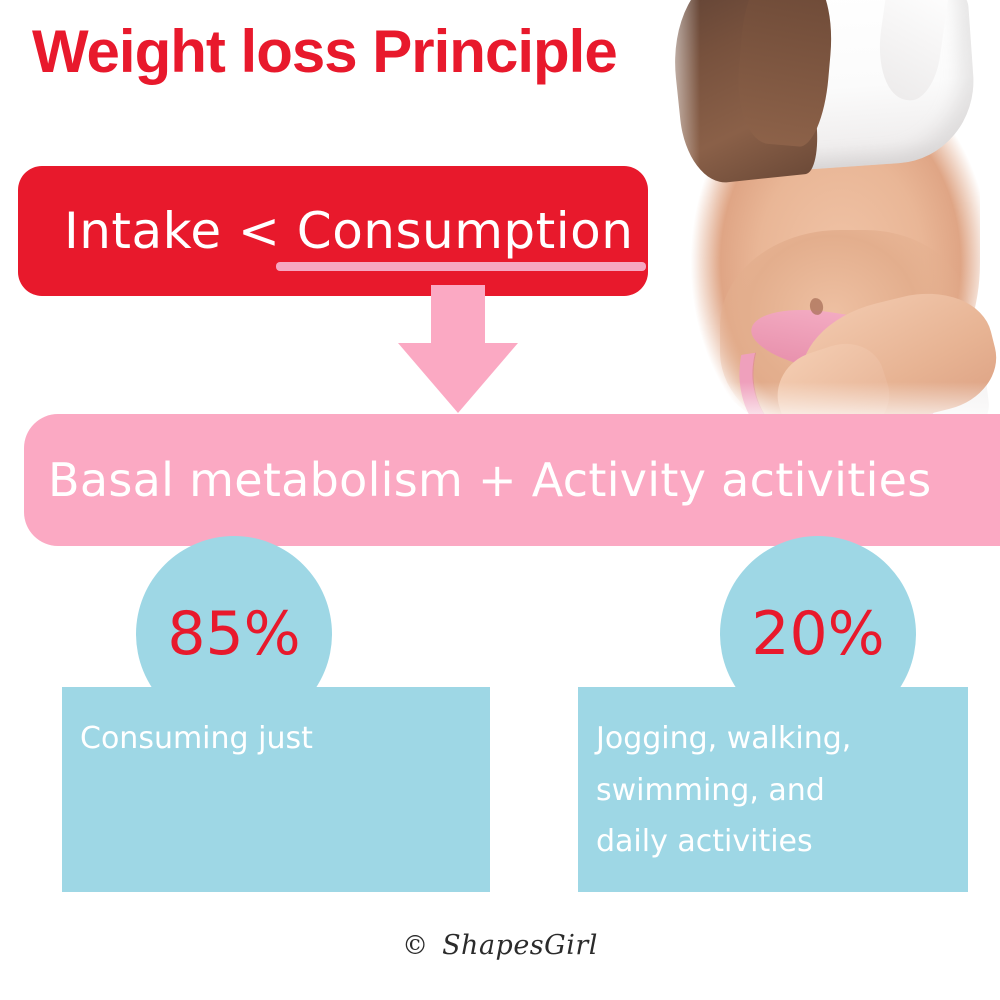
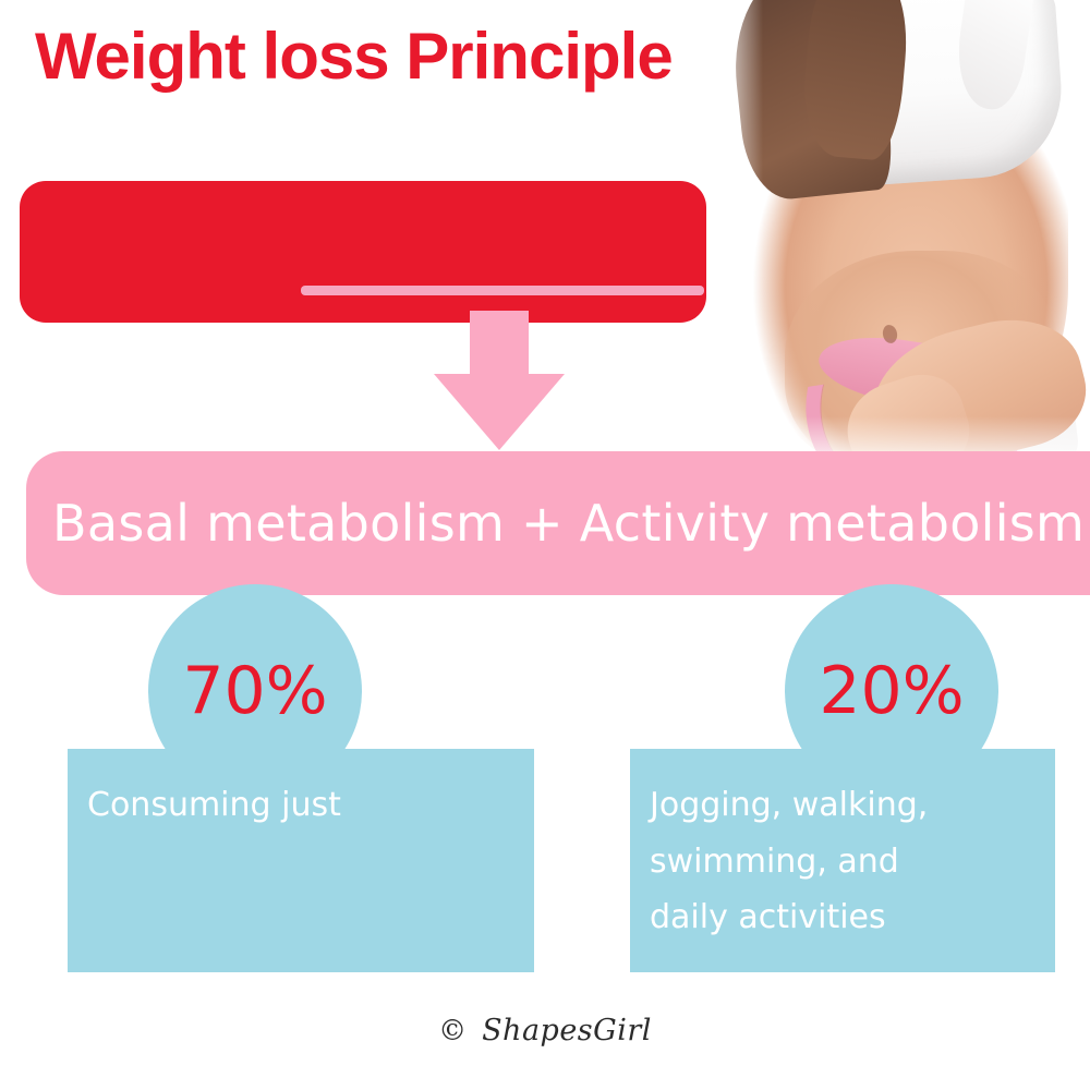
  Weight loss Principle
- Intake < Consumption
- Basal metabolism + Activity activities
+ Basal metabolism + Activity metabolism
- 85%
+ 70%
  20%
  Consuming just
  Jogging, walking,
  swimming, and
  daily activities
  ©
  ShapesGirl
